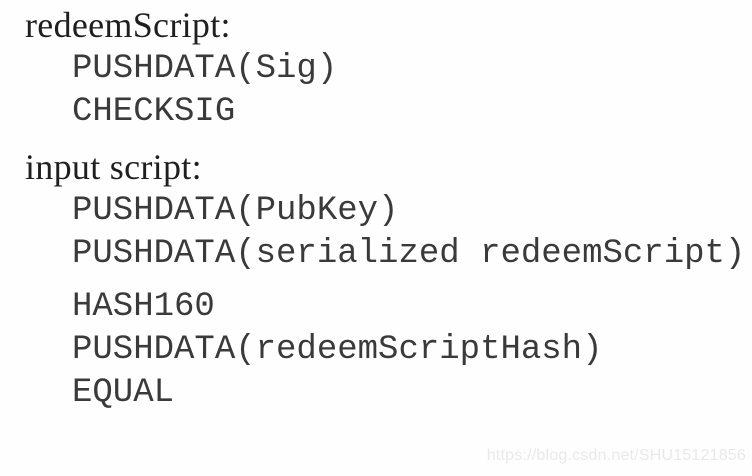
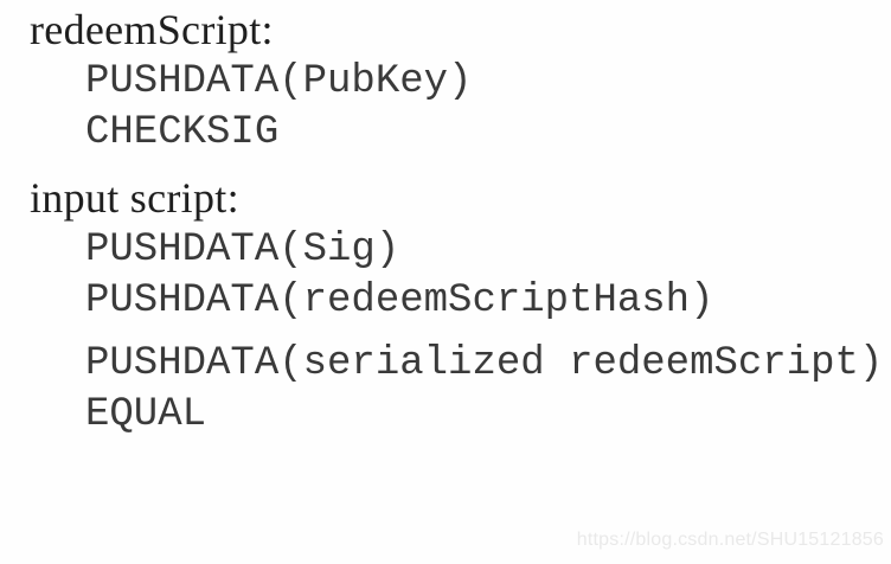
  redeemScript:
- PUSHDATA(Sig)
+ PUSHDATA(PubKey)
  CHECKSIG
  input script:
- PUSHDATA(PubKey)
+ PUSHDATA(Sig)
- PUSHDATA(serialized redeemScript)
+ PUSHDATA(redeemScriptHash)
- HASH160
- PUSHDATA(redeemScriptHash)
+ PUSHDATA(serialized redeemScript)
  EQUAL
